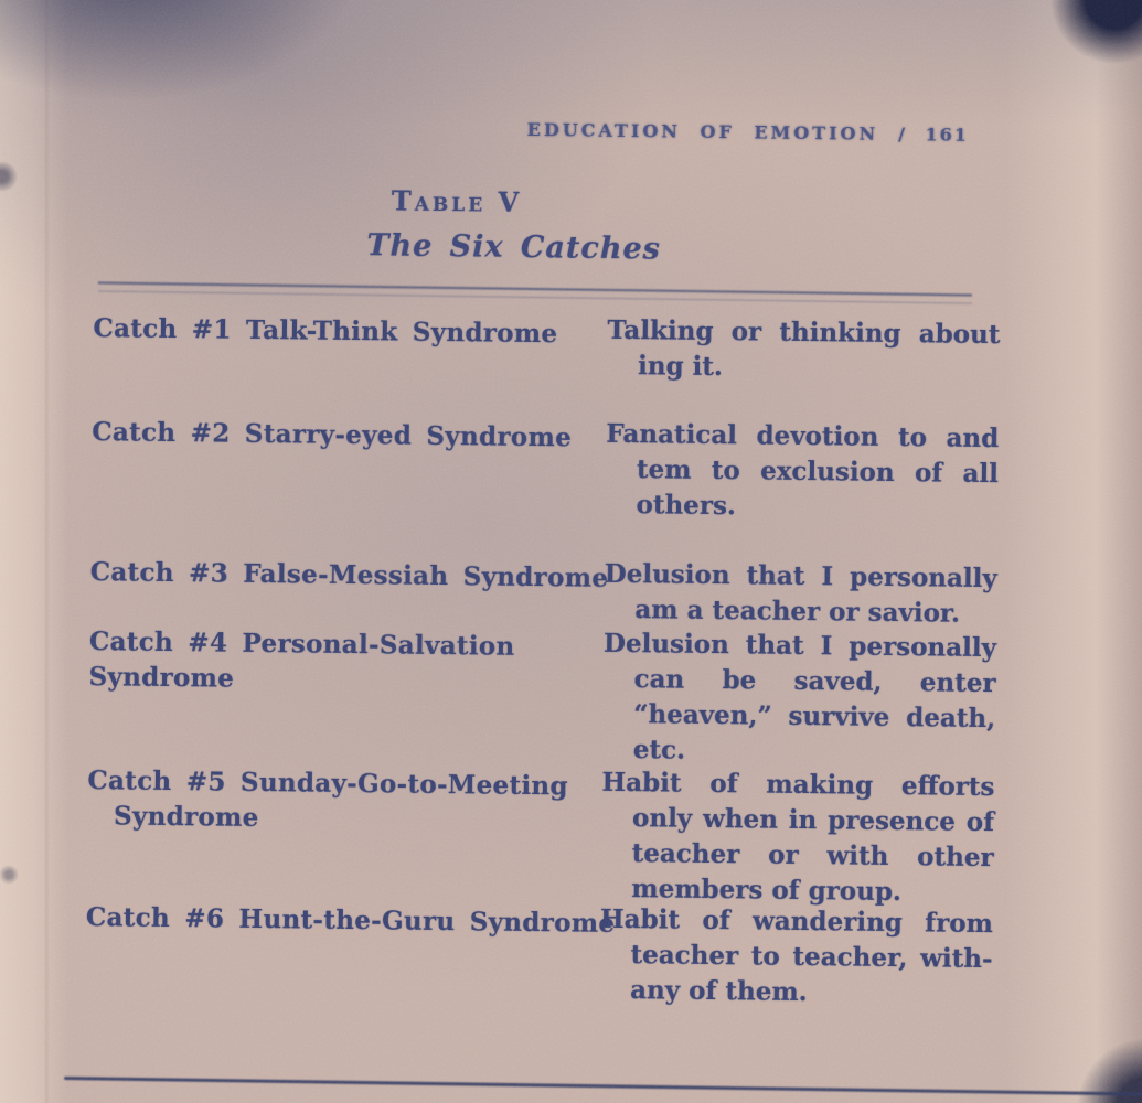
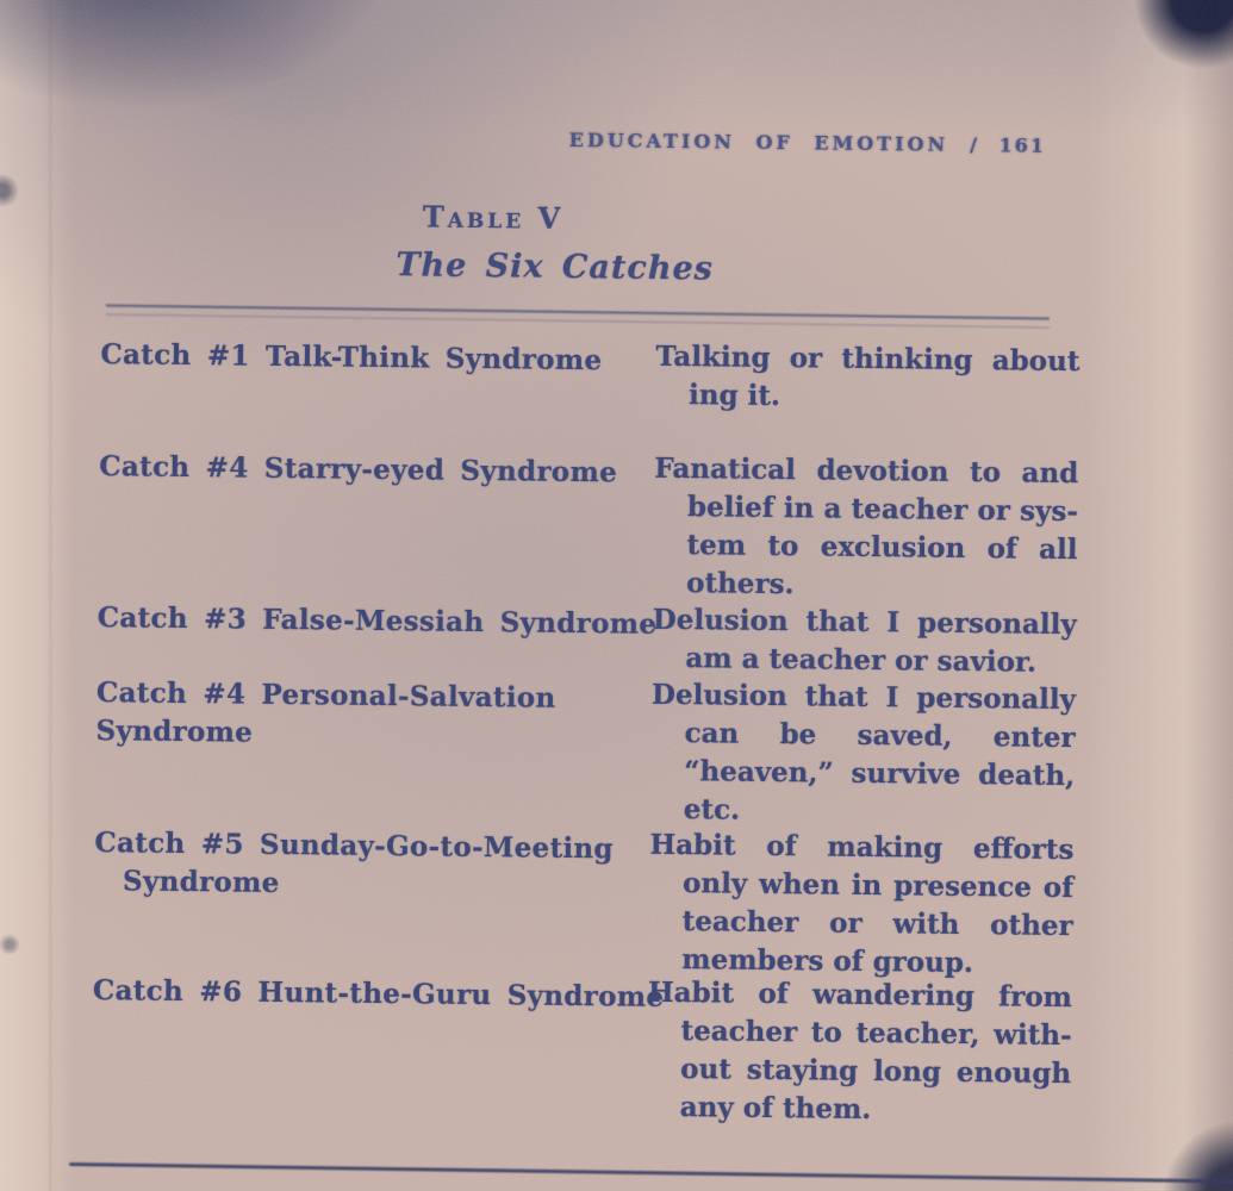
  EDUCATION OF EMOTION / 161
  Table V
  The Six Catches
  Catch #1 Talk-Think Syndrome
  Talking or thinking about
  ing it.
- Catch #2 Starry-eyed Syndrome
+ Catch #4 Starry-eyed Syndrome
  Fanatical devotion to and
+ belief in a teacher or sys-
  tem to exclusion of all
  others.
  Catch #3 False-Messiah Syndrome
  Delusion that I personally
  am a teacher or savior.
  Catch #4 Personal-Salvation Syndrome
  Delusion that I personally
  can be saved, enter
  “heaven,” survive death,
  etc.
  Catch #5 Sunday-Go-to-Meeting
  Syndrome
  Habit of making efforts
  only when in presence of
  teacher or with other
  members of group.
  Catch #6 Hunt-the-Guru Syndrome
  Habit of wandering from
  teacher to teacher, with-
+ out staying long enough
  any of them.
